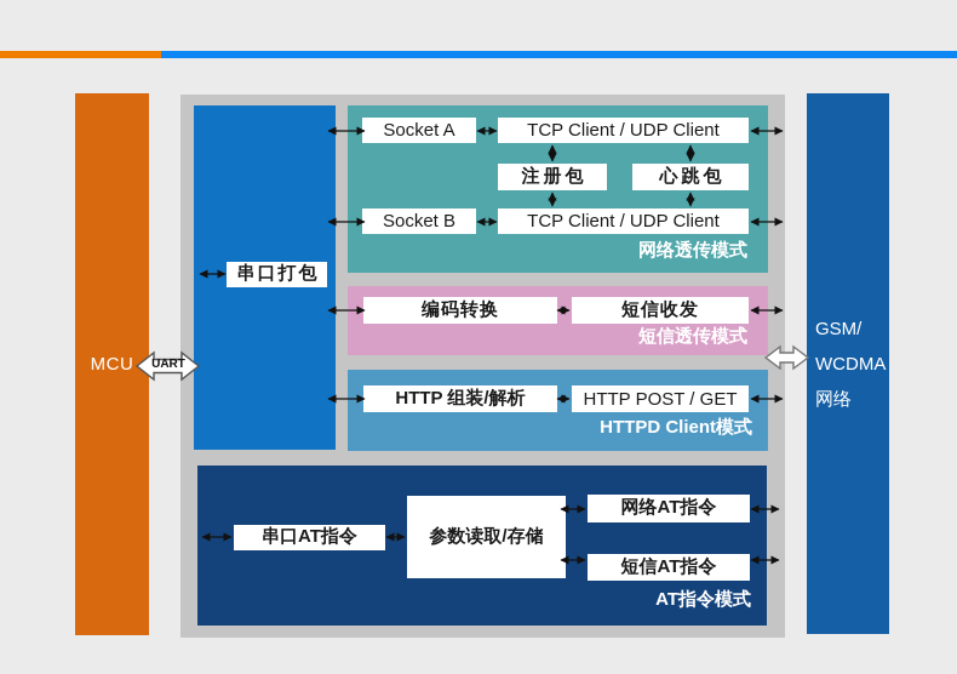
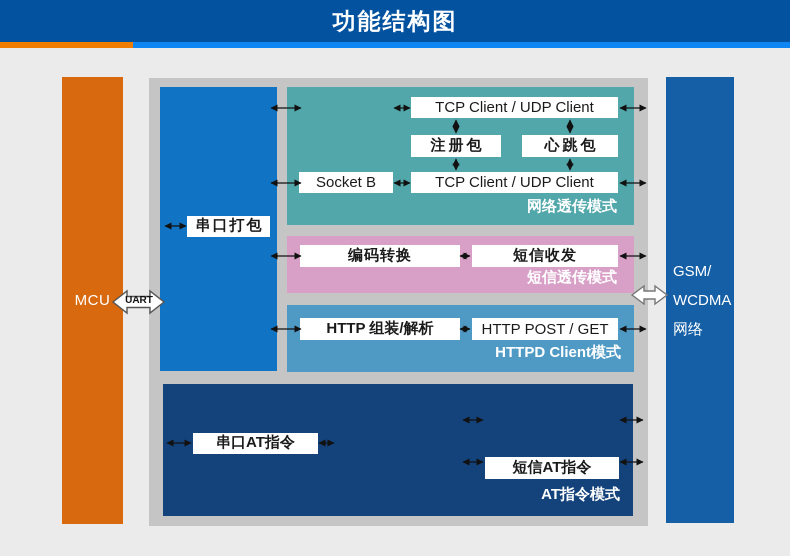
+ 功能结构图
  MCU
  GSM/
  WCDMA
  网络
  串口打包
  网络透传模式
- Socket A
  TCP Client / UDP Client
  注册包
  心跳包
  Socket B
  TCP Client / UDP Client
  短信透传模式
  编码转换
  短信收发
  HTTPD Client模式
  HTTP 组装/解析
  HTTP POST / GET
  AT指令模式
  串口AT指令
- 参数读取/存储
- 网络AT指令
  短信AT指令
  UART
